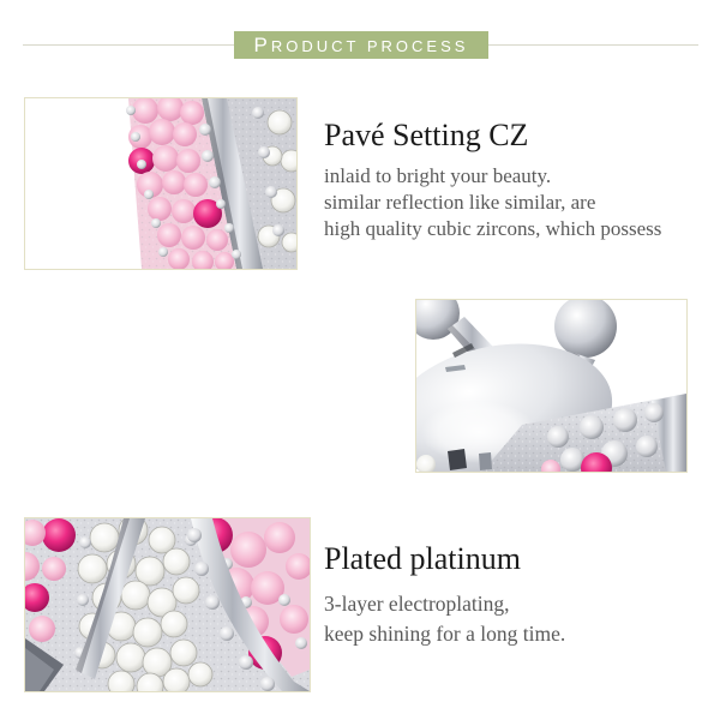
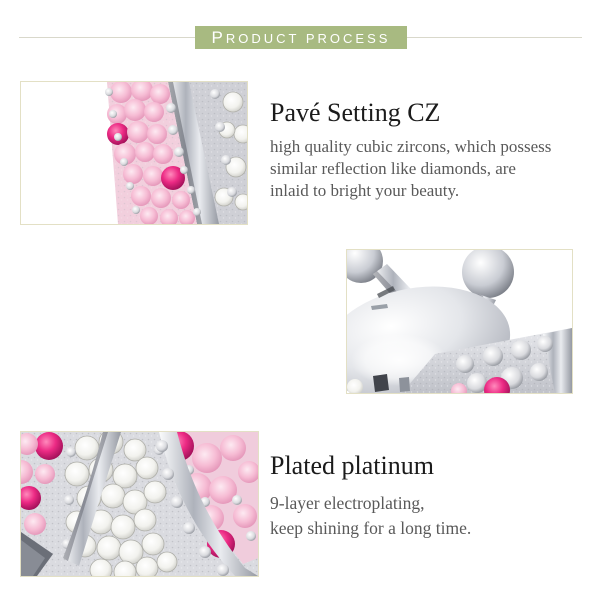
  PRODUCT PROCESS
  Pavé Setting CZ
- inlaid to bright your beauty.
+ high quality cubic zircons, which possess
- similar reflection like similar, are
+ similar reflection like diamonds, are
- high quality cubic zircons, which possess
+ inlaid to bright your beauty.
  Plated platinum
- 3-layer electroplating,
+ 9-layer electroplating,
  keep shining for a long time.
